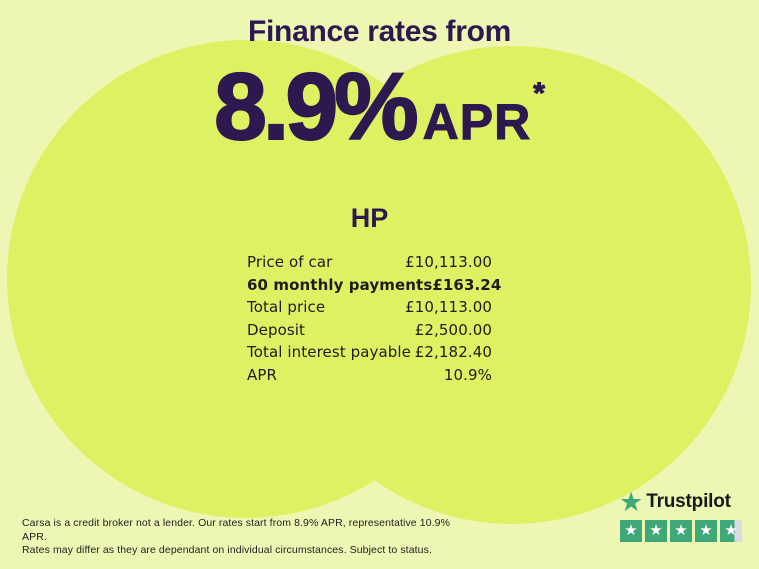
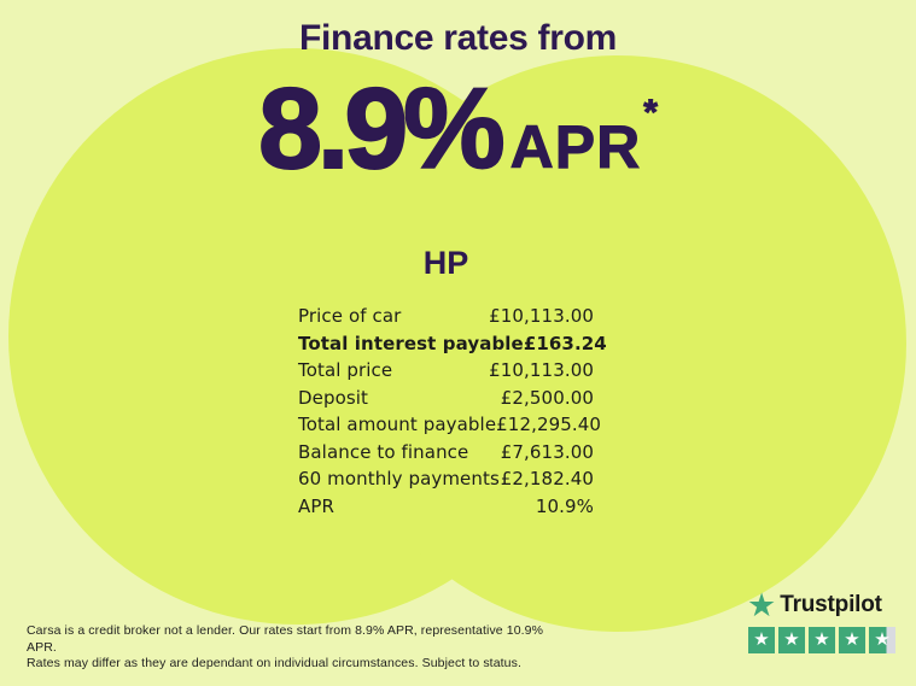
  Finance rates from
  8.9%
  APR
  *
  HP
  Price of car
  £10,113.00
- 60 monthly payments
+ Total interest payable
  £163.24
  Total price
  £10,113.00
  Deposit
  £2,500.00
+ Total amount payable
+ £12,295.40
+ Balance to finance
+ £7,613.00
- Total interest payable
+ 60 monthly payments
  £2,182.40
  APR
  10.9%
  Carsa is a credit broker not a lender. Our rates start from 8.9% APR, representative 10.9% APR.
  Rates may differ as they are dependant on individual circumstances. Subject to status.
  ★
  Trustpilot
  ★
  ★
  ★
  ★
  ★
